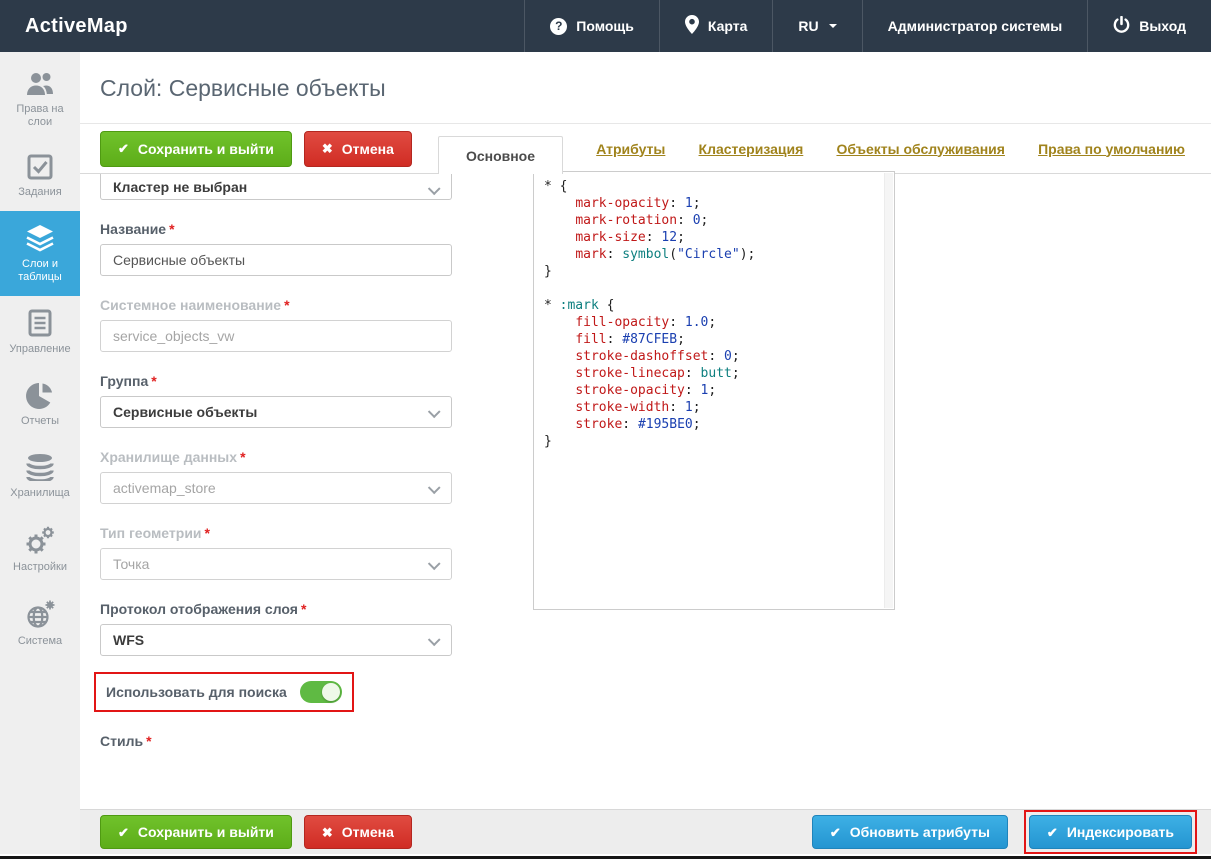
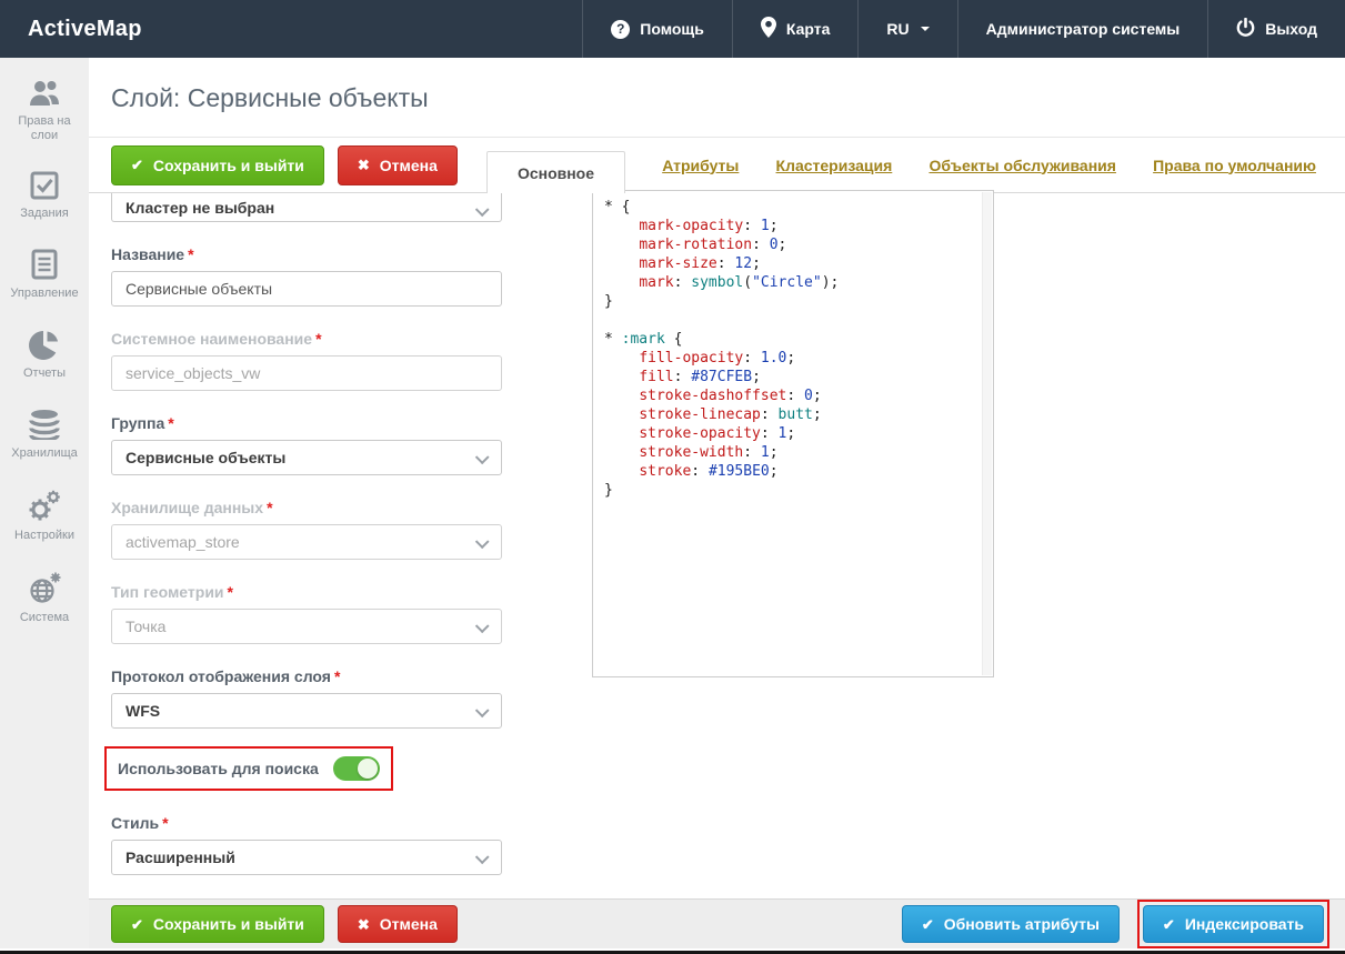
  ActiveMap
  Помощь
  Карта
  RU
  Администратор системы
  Выход
  Права на слои
  Задания
- Слои и таблицы
  Управление
  Отчеты
  Хранилища
  Настройки
  Система
  Слой: Сервисные объекты
  Сохранить и выйти
  Отмена
  Основное
  Атрибуты
  Кластеризация
  Объекты обслуживания
  Права по умолчанию
  Кластер не выбран
  Название *
  Сервисные объекты
  Системное наименование *
  service_objects_vw
  Группа *
  Сервисные объекты
  Хранилище данных *
  activemap_store
  Тип геометрии *
  Точка
  Протокол отображения слоя *
  WFS
  Использовать для поиска
  Стиль *
+ Расширенный
  * {
  mark-opacity: 1;
  mark-rotation: 0;
  mark-size: 12;
  mark: symbol("Circle");
  }
  * :mark {
  fill-opacity: 1.0;
  fill: #87CFEB;
  stroke-dashoffset: 0;
  stroke-linecap: butt;
  stroke-opacity: 1;
  stroke-width: 1;
  stroke: #195BE0;
  }
  Сохранить и выйти
  Отмена
  Обновить атрибуты
  Индексировать
